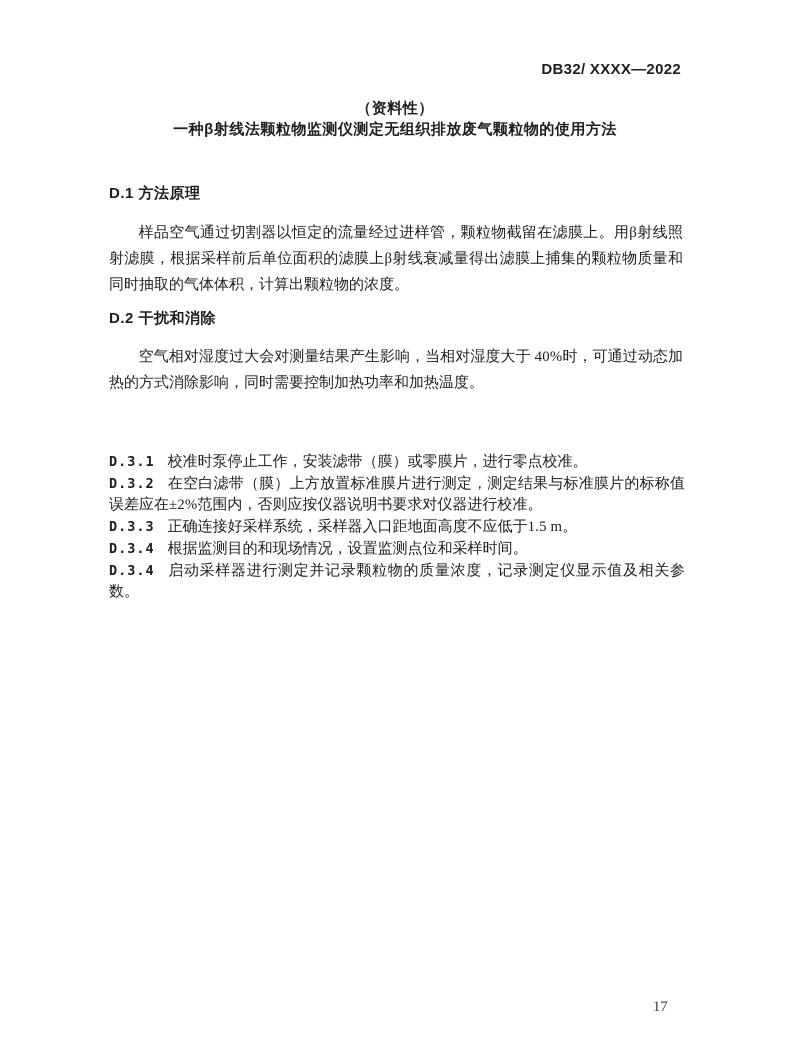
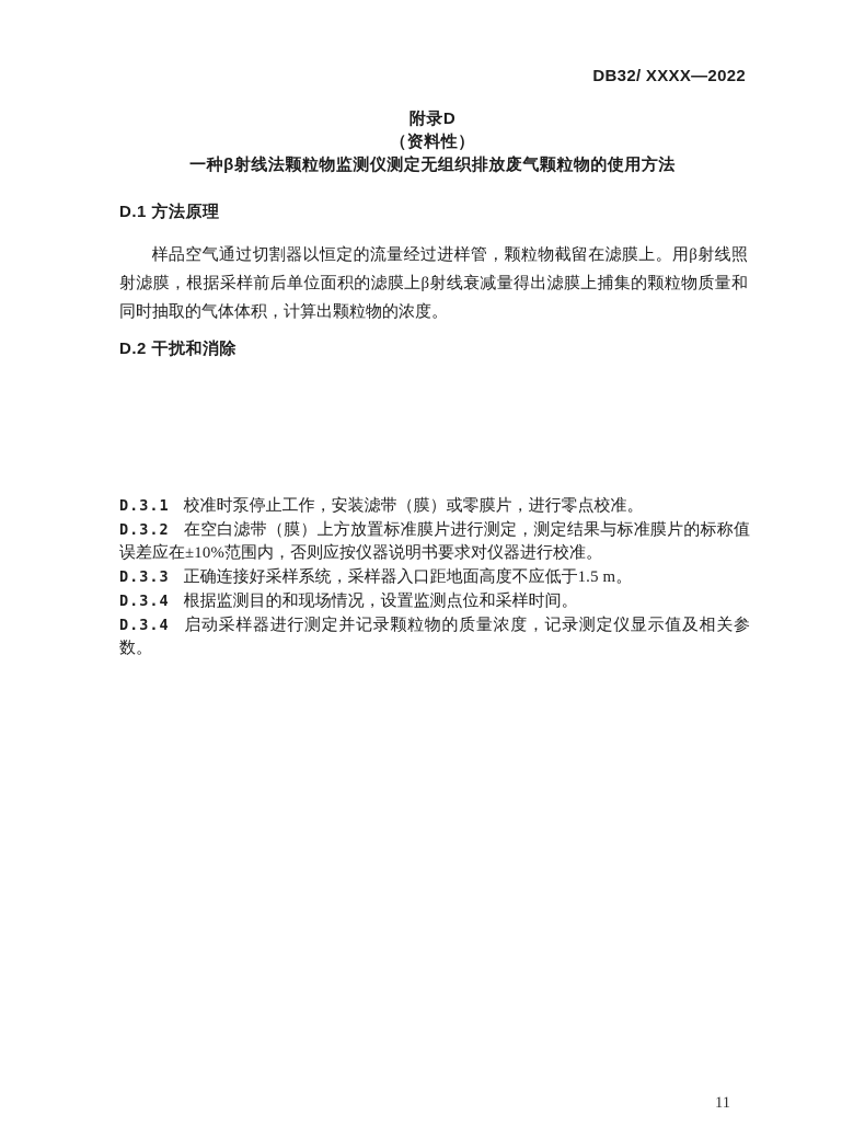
  DB32/ XXXX—2022
+ 附录D
  （资料性）
  一种β射线法颗粒物监测仪测定无组织排放废气颗粒物的使用方法
  D.1 方法原理
  样品空气通过切割器以恒定的流量经过进样管，颗粒物截留在滤膜上。用β射线照射滤膜，根据采样前后单位面积的滤膜上β射线衰减量得出滤膜上捕集的颗粒物质量和同时抽取的气体体积，计算出颗粒物的浓度。
  D.2 干扰和消除
- 空气相对湿度过大会对测量结果产生影响，当相对湿度大于 40%时，可通过动态加热的方式消除影响，同时需要控制加热功率和加热温度。
  D.3.1 校准时泵停止工作，安装滤带（膜）或零膜片，进行零点校准。
- D.3.2 在空白滤带（膜）上方放置标准膜片进行测定，测定结果与标准膜片的标称值误差应在±2%范围内，否则应按仪器说明书要求对仪器进行校准。
+ D.3.2 在空白滤带（膜）上方放置标准膜片进行测定，测定结果与标准膜片的标称值误差应在±10%范围内，否则应按仪器说明书要求对仪器进行校准。
  D.3.3 正确连接好采样系统，采样器入口距地面高度不应低于1.5 m。
  D.3.4 根据监测目的和现场情况，设置监测点位和采样时间。
  D.3.4 启动采样器进行测定并记录颗粒物的质量浓度，记录测定仪显示值及相关参数。
- 17
+ 11
